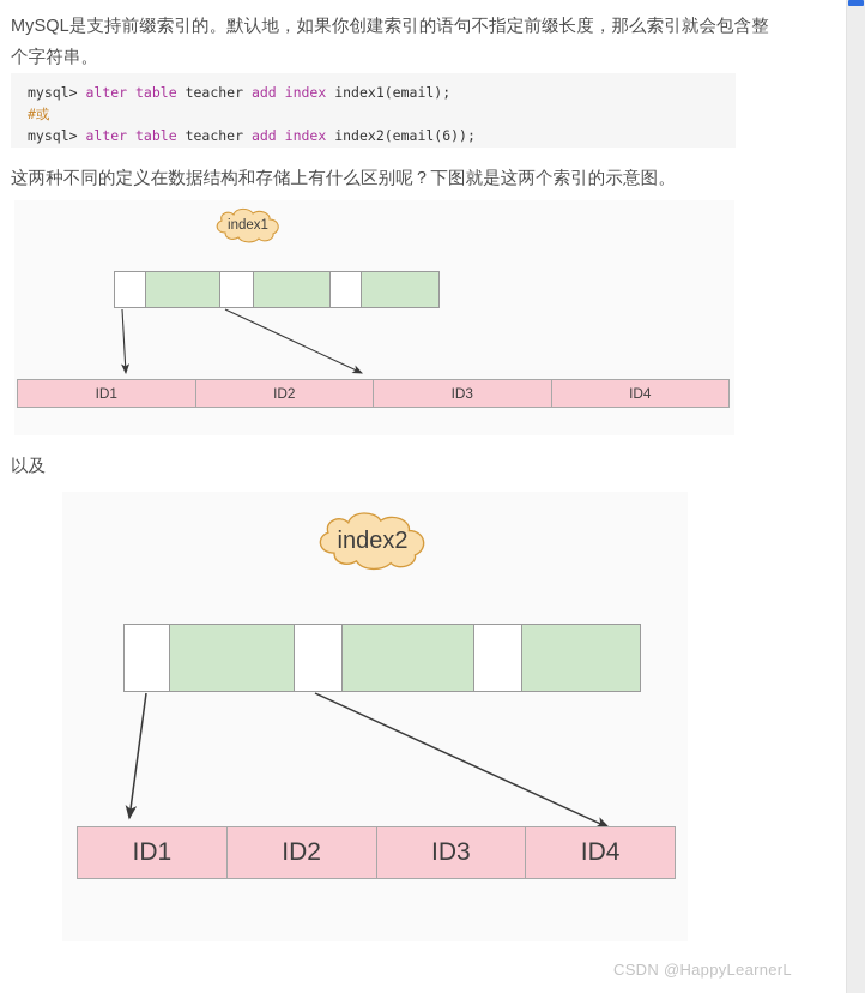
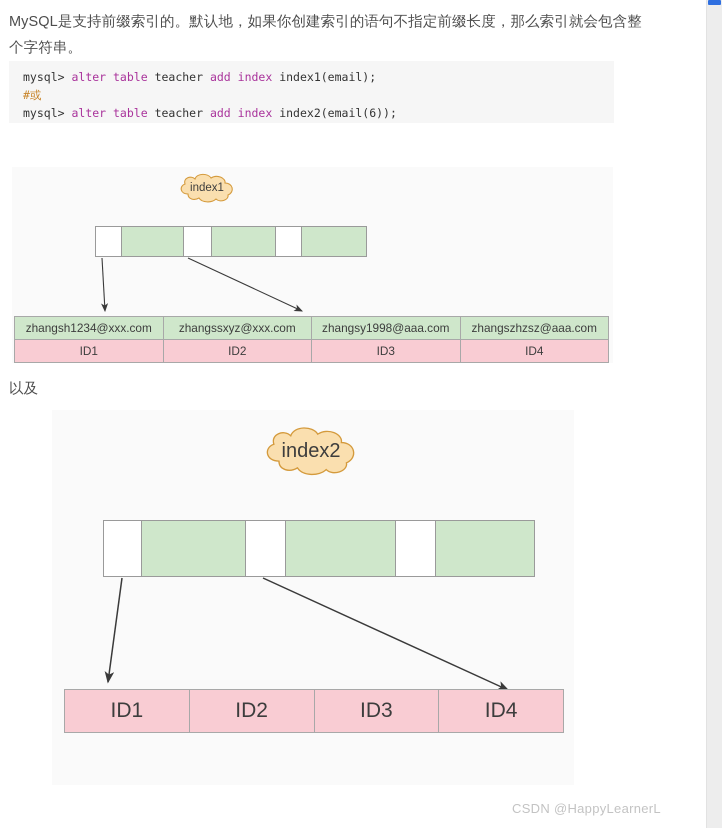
  MySQL是支持前缀索引的。默认地，如果你创建索引的语句不指定前缀长度，那么索引就会包含整个字符串。
  mysql> alter table teacher add index index1(email); #或 mysql> alter table teacher add index index2(email(6));
- 这两种不同的定义在数据结构和存储上有什么区别呢？下图就是这两个索引的示意图。
  index1
+ zhangsh1234@xxx.com	zhangssxyz@xxx.com	zhangsy1998@aaa.com	zhangszhzsz@aaa.com
  ID1	ID2	ID3	ID4
  以及
  index2
  ID1	ID2	ID3	ID4
  CSDN @HappyLearnerL
